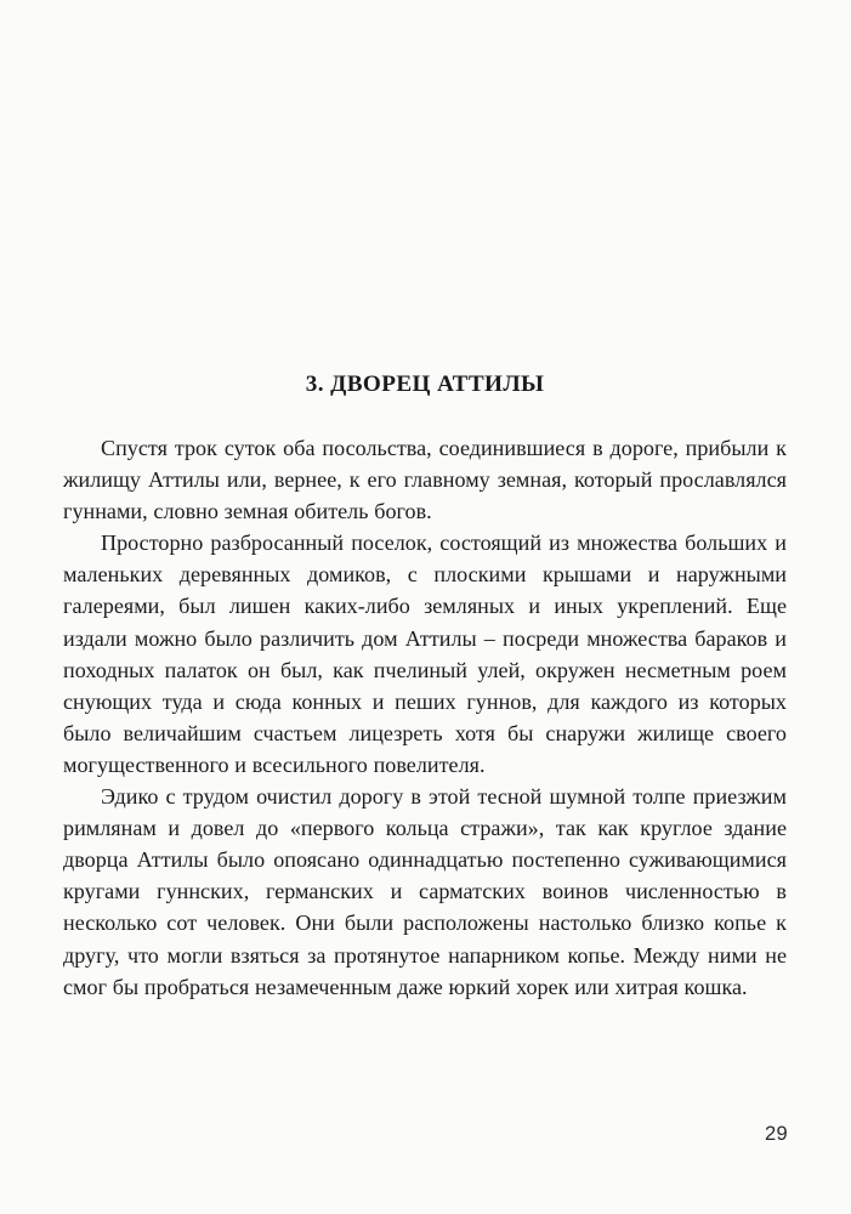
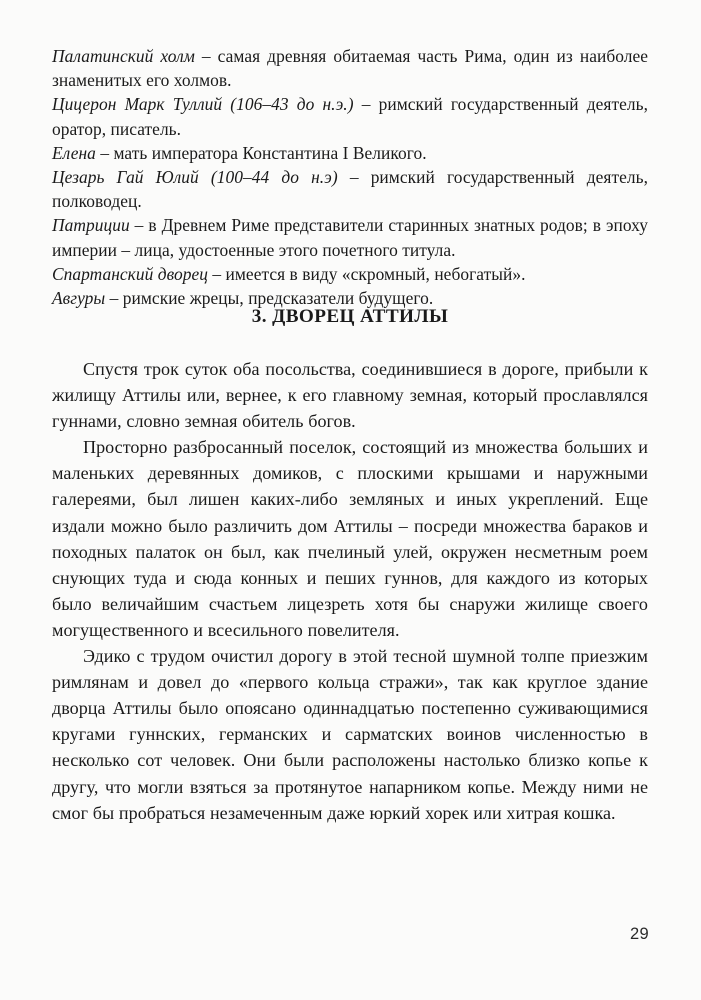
+ Палатинский холм – самая древняя обитаемая часть Рима, один из наиболее знаменитых его холмов.
+ Цицерон Марк Туллий (106–43 до н.э.) – римский государственный деятель, оратор, писатель.
+ Елена – мать императора Константина I Великого.
+ Цезарь Гай Юлий (100–44 до н.э) – римский государственный деятель, полководец.
+ Патриции – в Древнем Риме представители старинных знатных родов; в эпоху империи – лица, удостоенные этого почетного титула.
+ Спартанский дворец – имеется в виду «скромный, небогатый».
+ Авгуры – римские жрецы, предсказатели будущего.
  3. ДВОРЕЦ АТТИЛЫ
  Спустя трок суток оба посольства, соединившиеся в дороге, прибыли к жилищу Аттилы или, вернее, к его главному земная, который прославлялся гуннами, словно земная обитель богов.
  Просторно разбросанный поселок, состоящий из множества больших и маленьких деревянных домиков, с плоскими крышами и наружными галереями, был лишен каких-либо земляных и иных укреплений. Еще издали можно было различить дом Аттилы – посреди множества бараков и походных палаток он был, как пчелиный улей, окружен несметным роем снующих туда и сюда конных и пеших гуннов, для каждого из которых было величайшим счастьем лицезреть хотя бы снаружи жилище своего могущественного и всесильного повелителя.
  Эдико с трудом очистил дорогу в этой тесной шумной толпе приезжим римлянам и довел до «первого кольца стражи», так как круглое здание дворца Аттилы было опоясано одиннадцатью постепенно суживающимися кругами гуннских, германских и сарматских воинов численностью в несколько сот человек. Они были расположены настолько близко копье к другу, что могли взяться за протянутое напарником копье. Между ними не смог бы пробраться незамеченным даже юркий хорек или хитрая кошка.
  29
